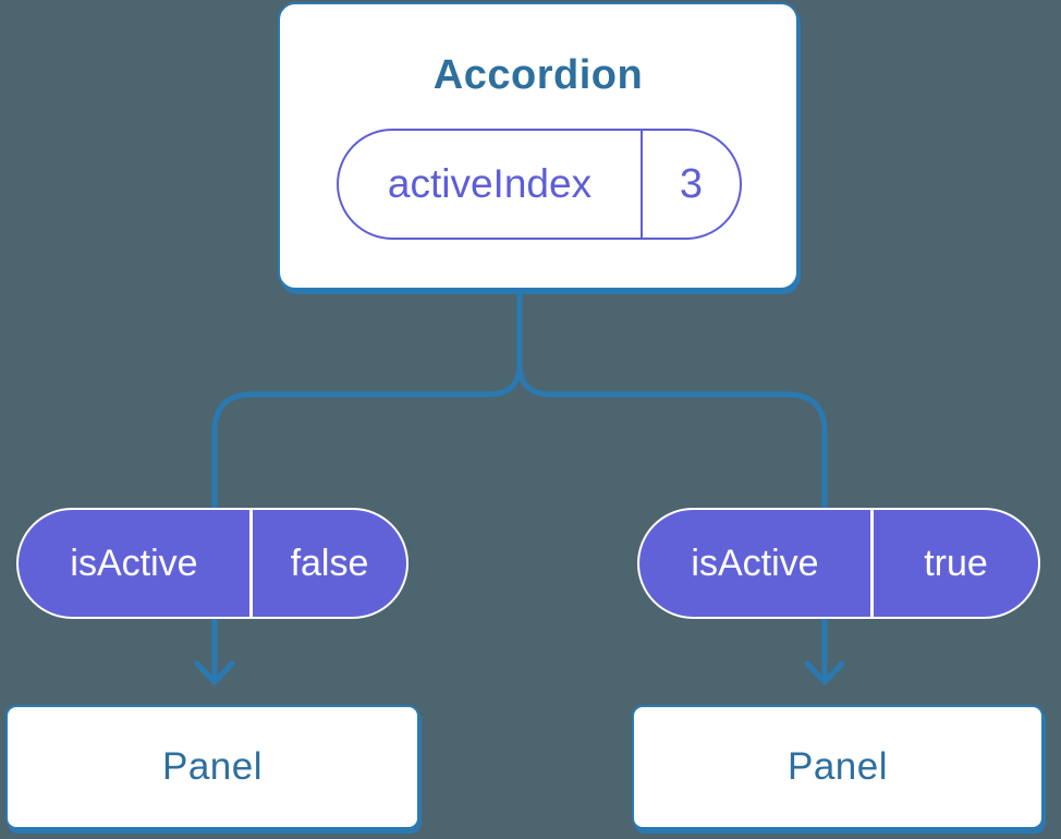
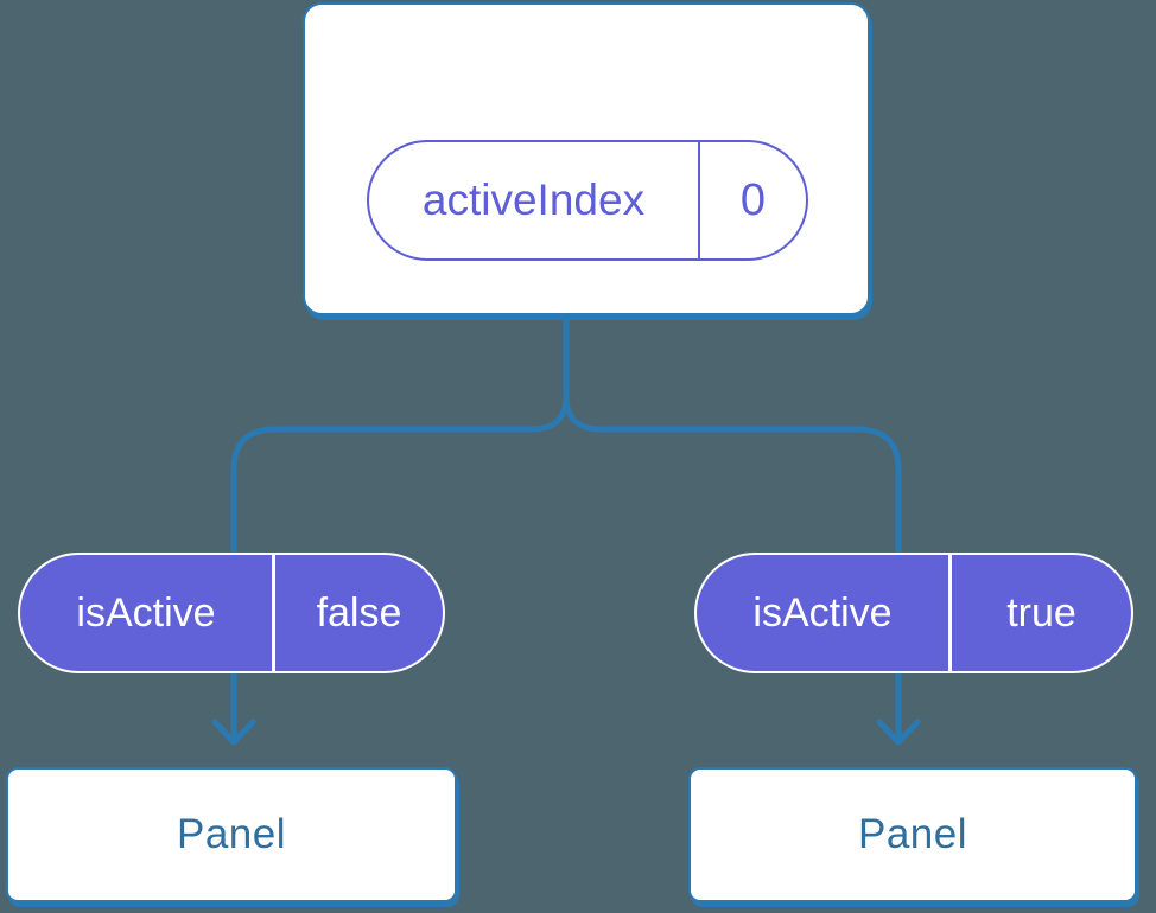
- Accordion
  activeIndex
- 3
+ 0
  isActive
  false
  isActive
  true
  Panel
  Panel
